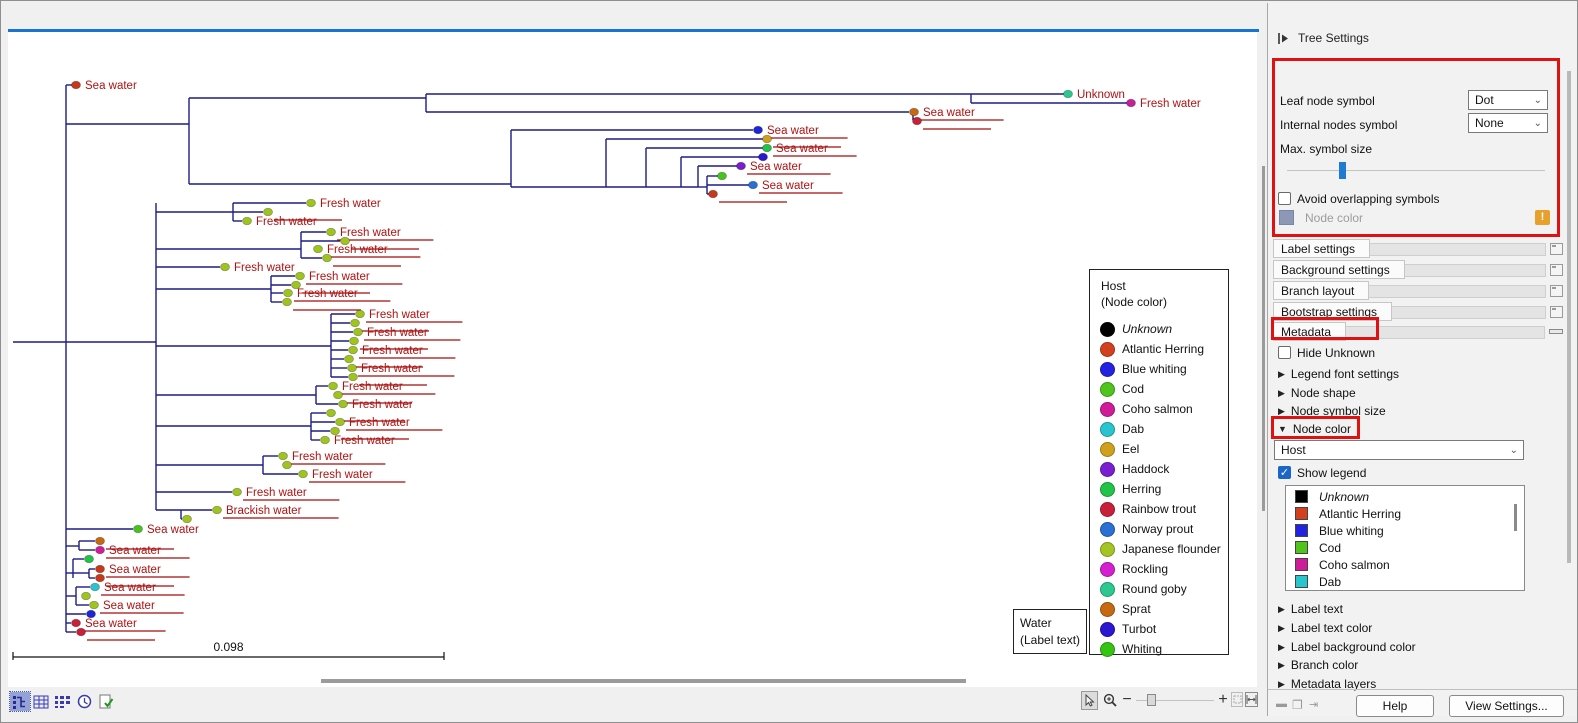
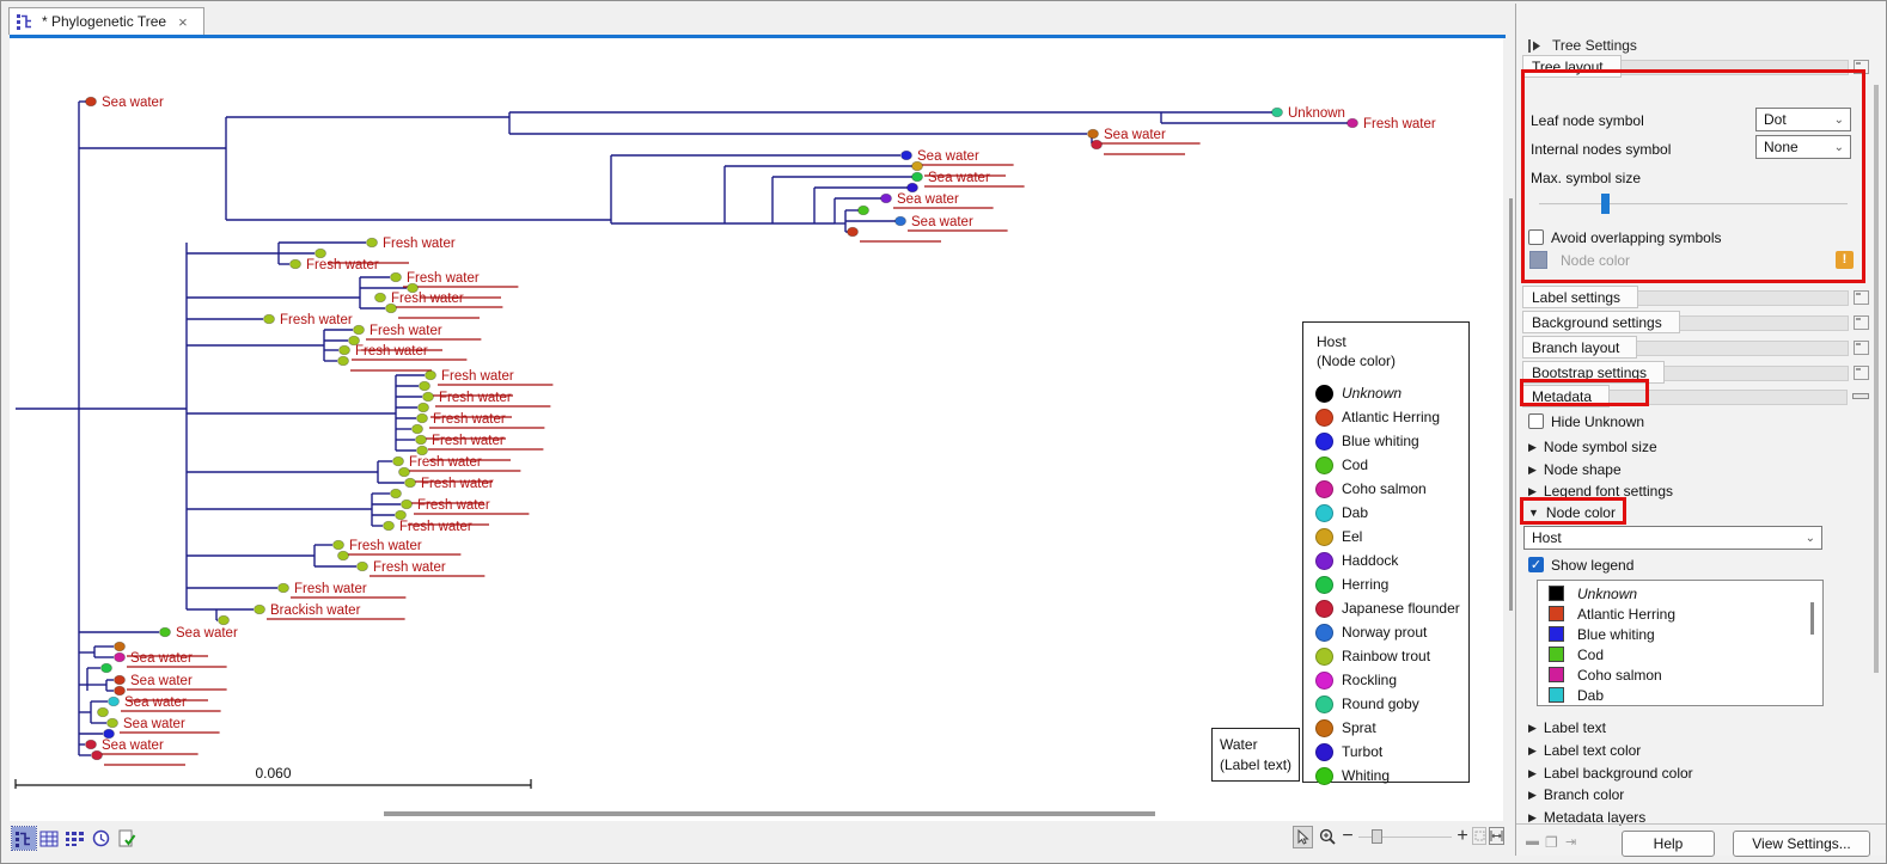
+ * Phylogenetic Tree
+ ×
  Sea water
  Unknown
  Fresh water
  Sea water
  Sea water
  Sea water
  Sea water
  Sea water
  Fresh water
  Fresh water
  Fresh water
  Fresh water
  Fresh water
  Fresh water
  Fresh water
  Fresh water
  Fresh water
  Fresh water
  Fresh water
  Fresh water
  Fresh water
  Fresh water
  Fresh water
  Fresh water
  Fresh water
  Fresh water
  Brackish water
  Sea water
  Sea water
  Sea water
  Sea water
  Sea water
  Sea water
- 0.098
+ 0.060
  Host
  (Node color)
  Unknown
  Atlantic Herring
  Blue whiting
  Cod
  Coho salmon
  Dab
  Eel
  Haddock
  Herring
- Rainbow trout
+ Japanese flounder
  Norway prout
- Japanese flounder
+ Rainbow trout
  Rockling
  Round goby
  Sprat
  Turbot
  Whiting
  Water
  (Label text)
  −
  +
  Tree Settings
+ Tree layout
  Leaf node symbol
  Dot
  ⌄
  Internal nodes symbol
  None
  ⌄
  Max. symbol size
  Avoid overlapping symbols
  Node color
  !
  Label settings
  Background settings
  Branch layout
  Bootstrap settings
  Metadata
  Hide Unknown
  ▶
- Legend font settings
+ Node symbol size
  ▶
  Node shape
  ▶
- Node symbol size
+ Legend font settings
  ▼
  Node color
  Host
  ⌄
  ✓
  Show legend
  Unknown
  Atlantic Herring
  Blue whiting
  Cod
  Coho salmon
  Dab
  ▶
  Label text
  ▶
  Label text color
  ▶
  Label background color
  ▶
  Branch color
  ▶
  Metadata layers
  ▬
  ❐
  ⇥
  Help
  View Settings...
